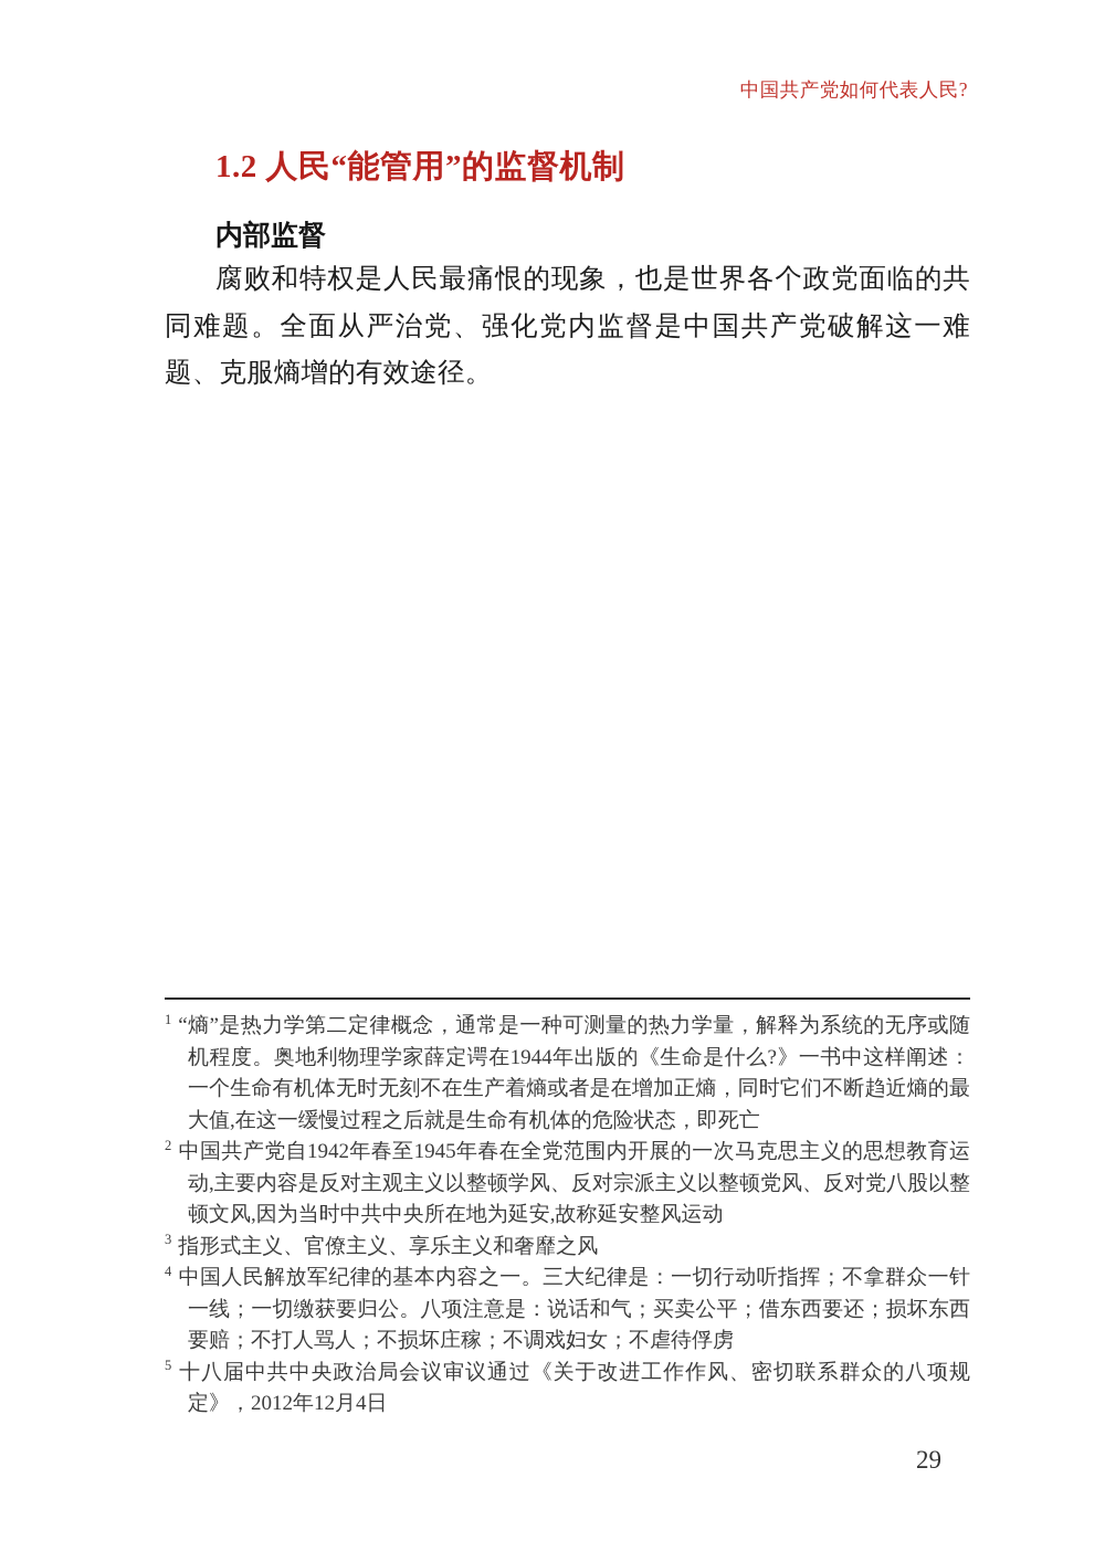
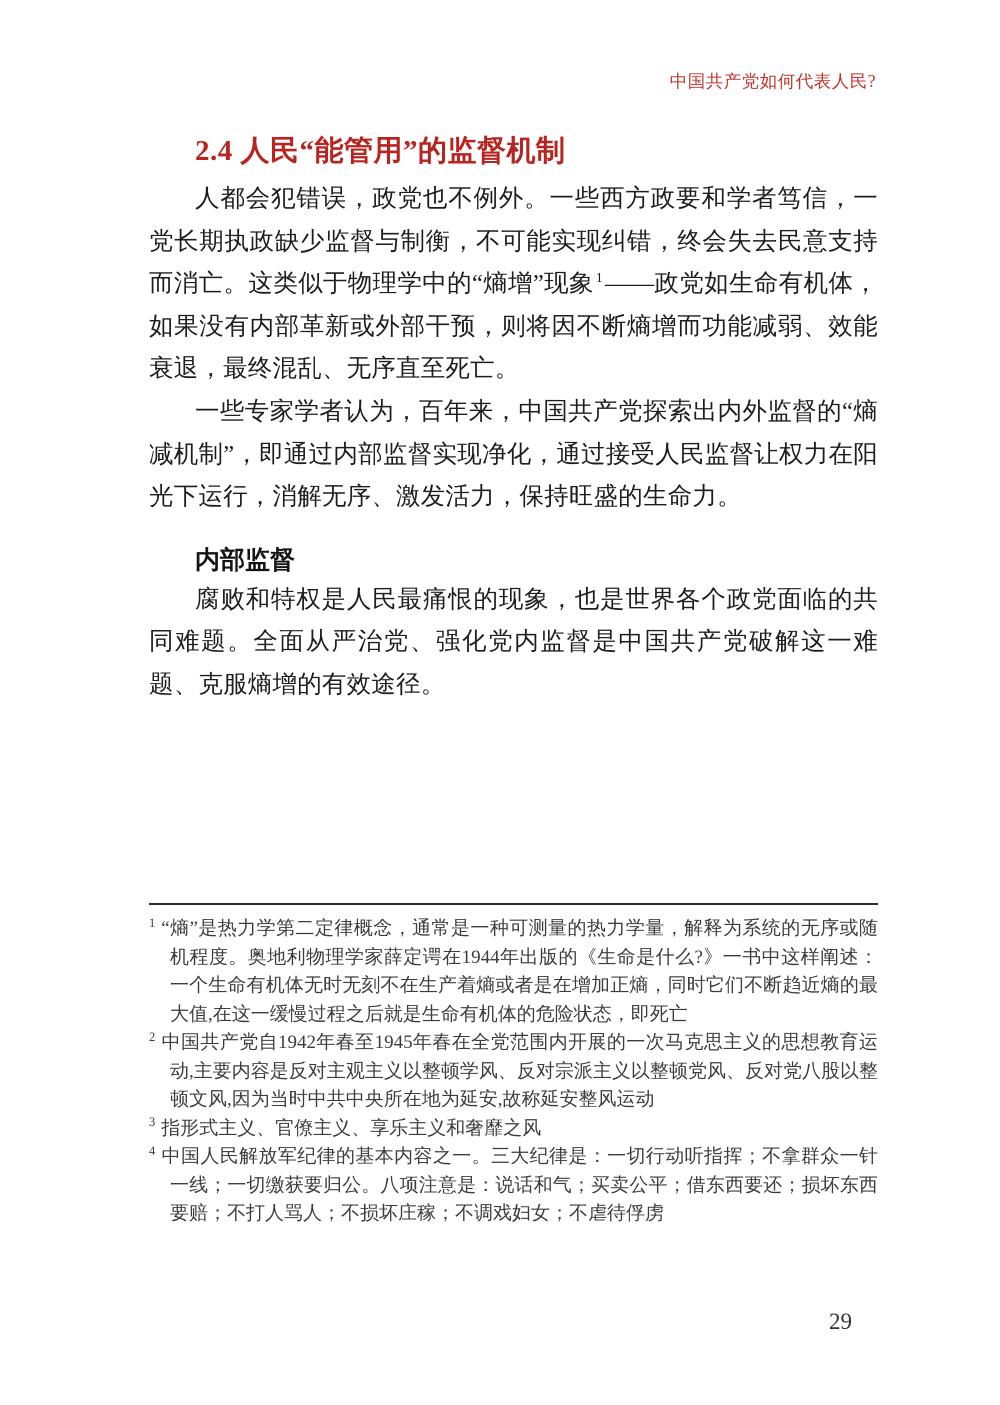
  中国共产党如何代表人民?
- 1.2 人民“能管用”的监督机制
+ 2.4 人民“能管用”的监督机制
+ 人都会犯错误，政党也不例外。一些西方政要和学者笃信，一党长期执政缺少监督与制衡，不可能实现纠错，终会失去民意支持而消亡。这类似于物理学中的“熵增”现象 1 ——政党如生命有机体，如果没有内部革新或外部干预，则将因不断熵增而功能减弱、效能衰退，最终混乱、无序直至死亡。
+ 一些专家学者认为，百年来，中国共产党探索出内外监督的“熵减机制”，即通过内部监督实现净化，通过接受人民监督让权力在阳光下运行，消解无序、激发活力，保持旺盛的生命力。
  内部监督
  腐败和特权是人民最痛恨的现象，也是世界各个政党面临的共同难题。全面从严治党、强化党内监督是中国共产党破解这一难题、克服熵增的有效途径。
  1 “熵”是热力学第二定律概念，通常是一种可测量的热力学量，解释为系统的无序或随机程度。奥地利物理学家薛定谔在1944年出版的《生命是什么?》一书中这样阐述：一个生命有机体无时无刻不在生产着熵或者是在增加正熵，同时它们不断趋近熵的最大值,在这一缓慢过程之后就是生命有机体的危险状态，即死亡
  2 中国共产党自1942年春至1945年春在全党范围内开展的一次马克思主义的思想教育运动,主要内容是反对主观主义以整顿学风、反对宗派主义以整顿党风、反对党八股以整顿文风,因为当时中共中央所在地为延安,故称延安整风运动
  3 指形式主义、官僚主义、享乐主义和奢靡之风
  4 中国人民解放军纪律的基本内容之一。三大纪律是：一切行动听指挥；不拿群众一针一线；一切缴获要归公。八项注意是：说话和气；买卖公平；借东西要还；损坏东西要赔；不打人骂人；不损坏庄稼；不调戏妇女；不虐待俘虏
- 5 十八届中共中央政治局会议审议通过《关于改进工作作风、密切联系群众的八项规定》，2012年12月4日
  29
